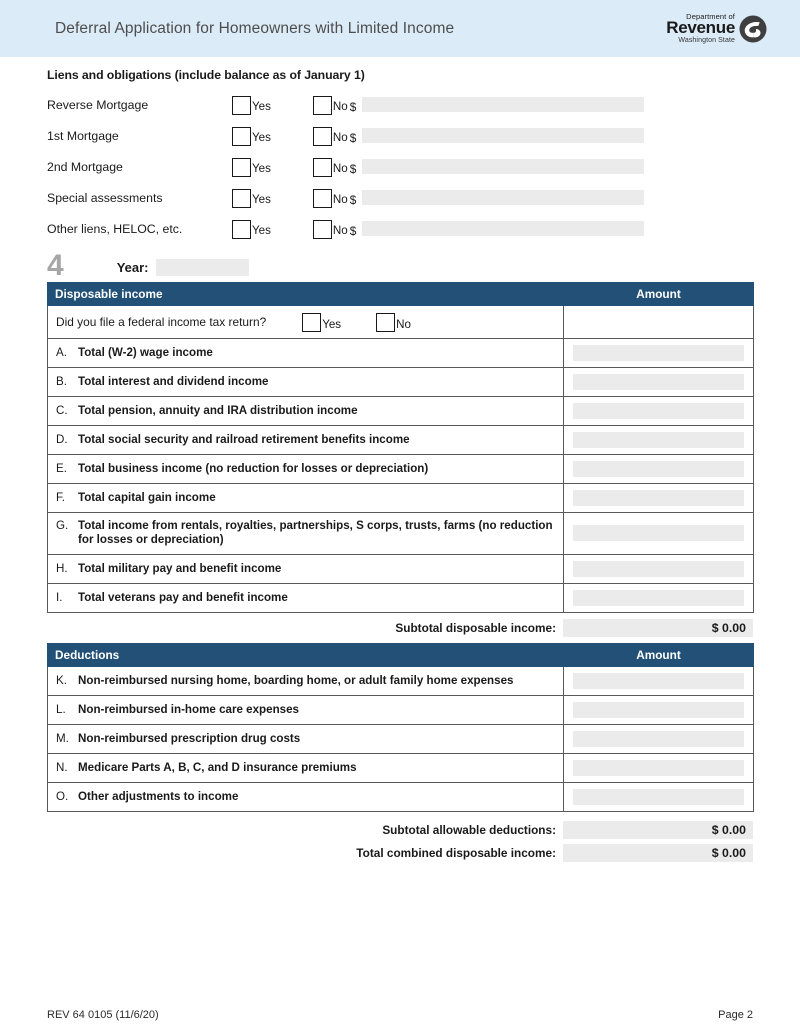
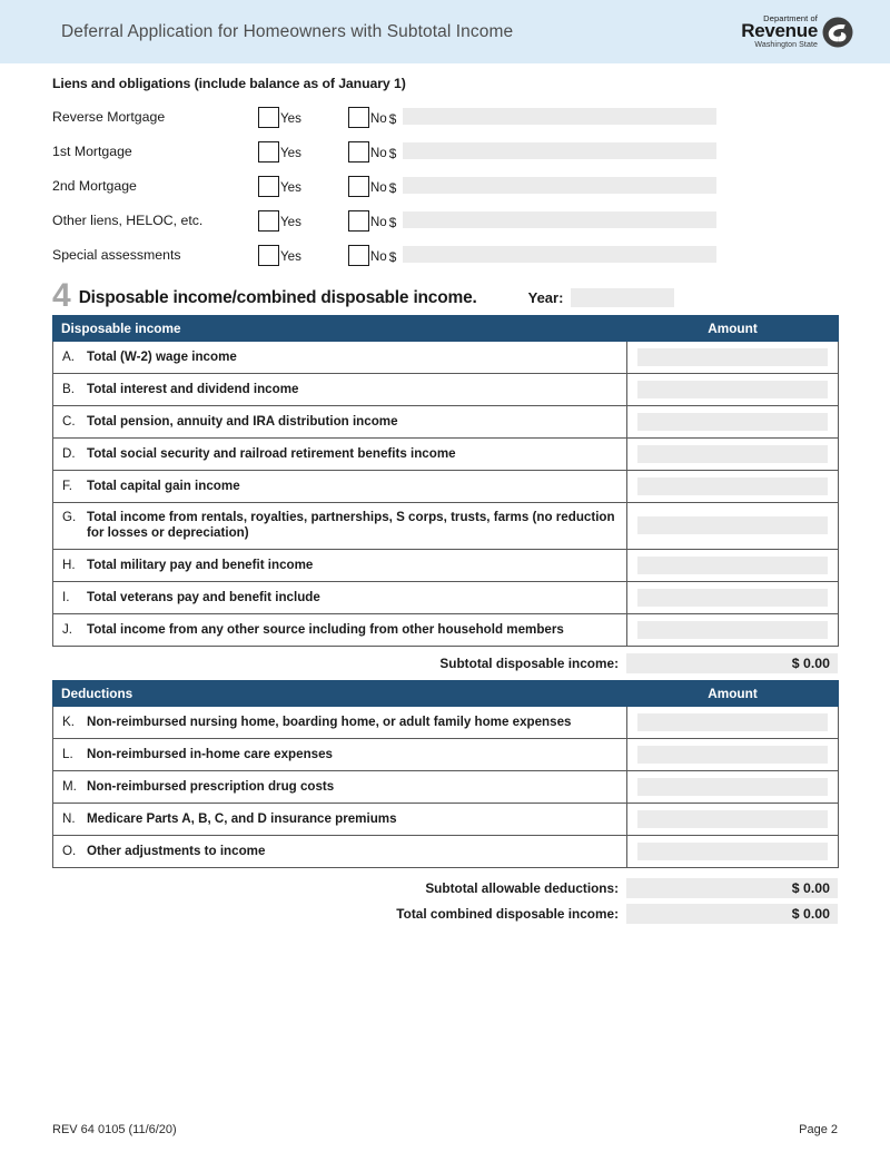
- Deferral Application for Homeowners with Limited Income
+ Deferral Application for Homeowners with Subtotal Income
  Department of
  Revenue
  Liens and obligations (include balance as of January 1)
  Reverse Mortgage
  Yes
  No
  $
  1st Mortgage
  Yes
  No
  $
  2nd Mortgage
  Yes
  No
  $
- Special assessments
+ Other liens, HELOC, etc.
  Yes
  No
  $
- Other liens, HELOC, etc.
+ Special assessments
  Yes
  No
  $
  4
+ Disposable income/combined disposable income.
  Year:
  Disposable income	Amount
- Did you file a federal income tax return? Yes No
  A. Total (W-2) wage income
  B. Total interest and dividend income
  C. Total pension, annuity and IRA distribution income
  D. Total social security and railroad retirement benefits income
- E. Total business income (no reduction for losses or depreciation)
  F. Total capital gain income
  G. Total income from rentals, royalties, partnerships, S corps, trusts, farms (no reduction for losses or depreciation)
  H. Total military pay and benefit income
- I. Total veterans pay and benefit income
+ I. Total veterans pay and benefit include
+ J. Total income from any other source including from other household members
  Subtotal disposable income:
  $ 0.00
  Deductions	Amount
  K. Non-reimbursed nursing home, boarding home, or adult family home expenses
  L. Non-reimbursed in-home care expenses
  M. Non-reimbursed prescription drug costs
  N. Medicare Parts A, B, C, and D insurance premiums
  O. Other adjustments to income
  Subtotal allowable deductions:
  $ 0.00
  Total combined disposable income:
  $ 0.00
  REV 64 0105 (11/6/20)
  Page 2
